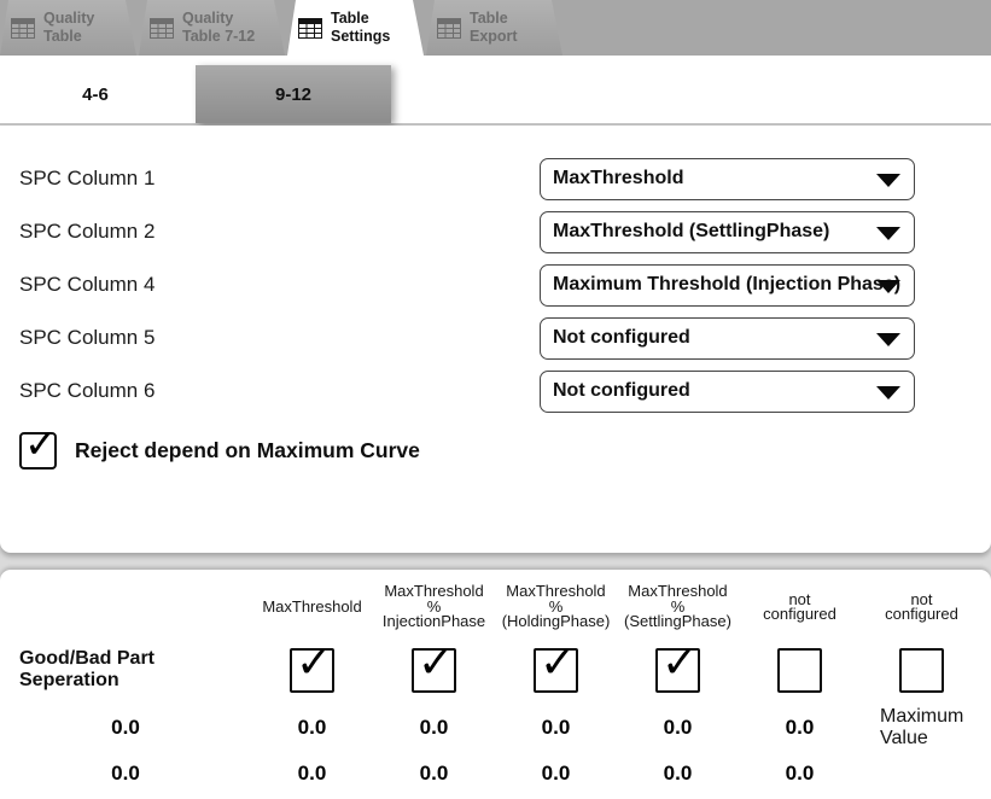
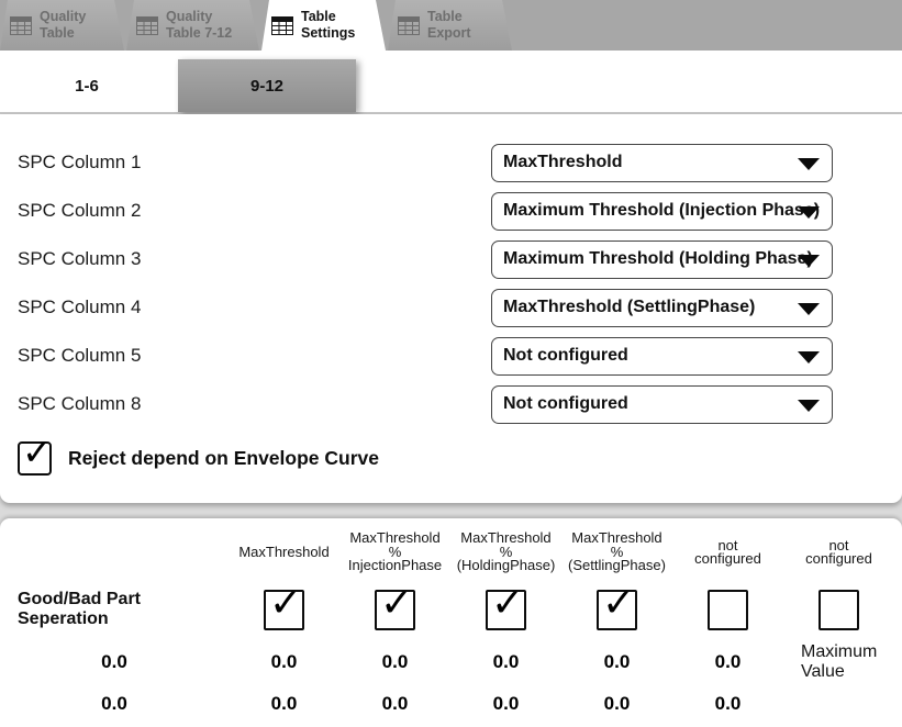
  Quality
  Table
  Quality
  Table 7-12
  Table
  Settings
  Table
  Export
- 4-6
+ 1-6
  9-12
  SPC Column 1
  MaxThreshold
  SPC Column 2
- MaxThreshold (SettlingPhase)
+ Maximum Threshold (Injection Phase)
+ SPC Column 3
+ Maximum Threshold (Holding Phase)
  SPC Column 4
- Maximum Threshold (Injection Phase)
+ MaxThreshold (SettlingPhase)
  SPC Column 5
  Not configured
- SPC Column 6
+ SPC Column 8
  Not configured
  ✓
- Reject depend on Maximum Curve
+ Reject depend on Envelope Curve
  MaxThreshold
  MaxThreshold
  %
  InjectionPhase
  MaxThreshold
  %
  (HoldingPhase)
  MaxThreshold
  %
  (SettlingPhase)
  not
  configured
  not
  configured
  Good/Bad Part
  Seperation
  ✓
  ✓
  ✓
  ✓
  0.0
  0.0
  0.0
  0.0
  0.0
  0.0
  Maximum Value
  0.0
  0.0
  0.0
  0.0
  0.0
  0.0
